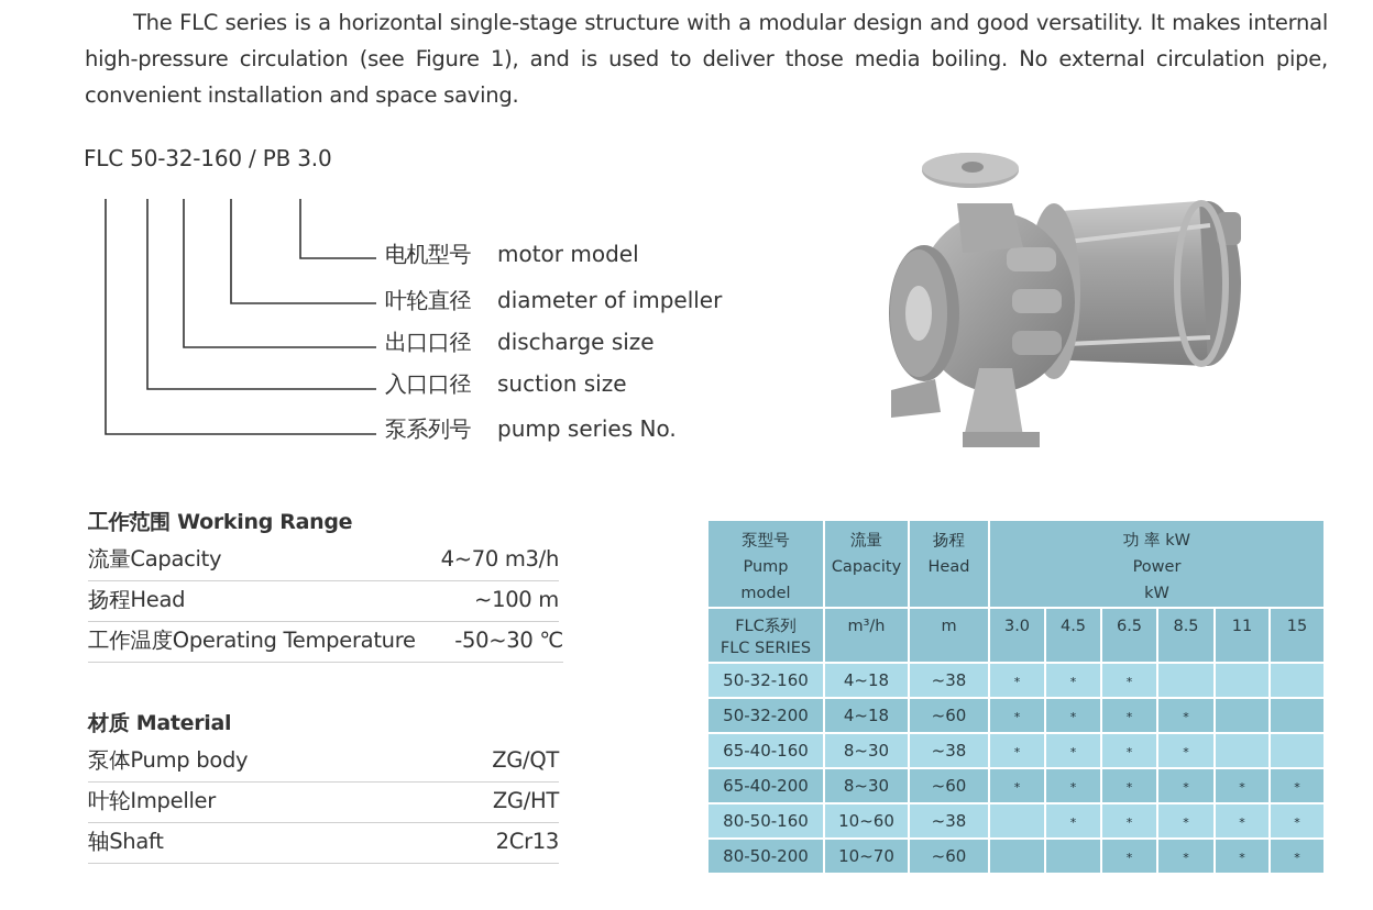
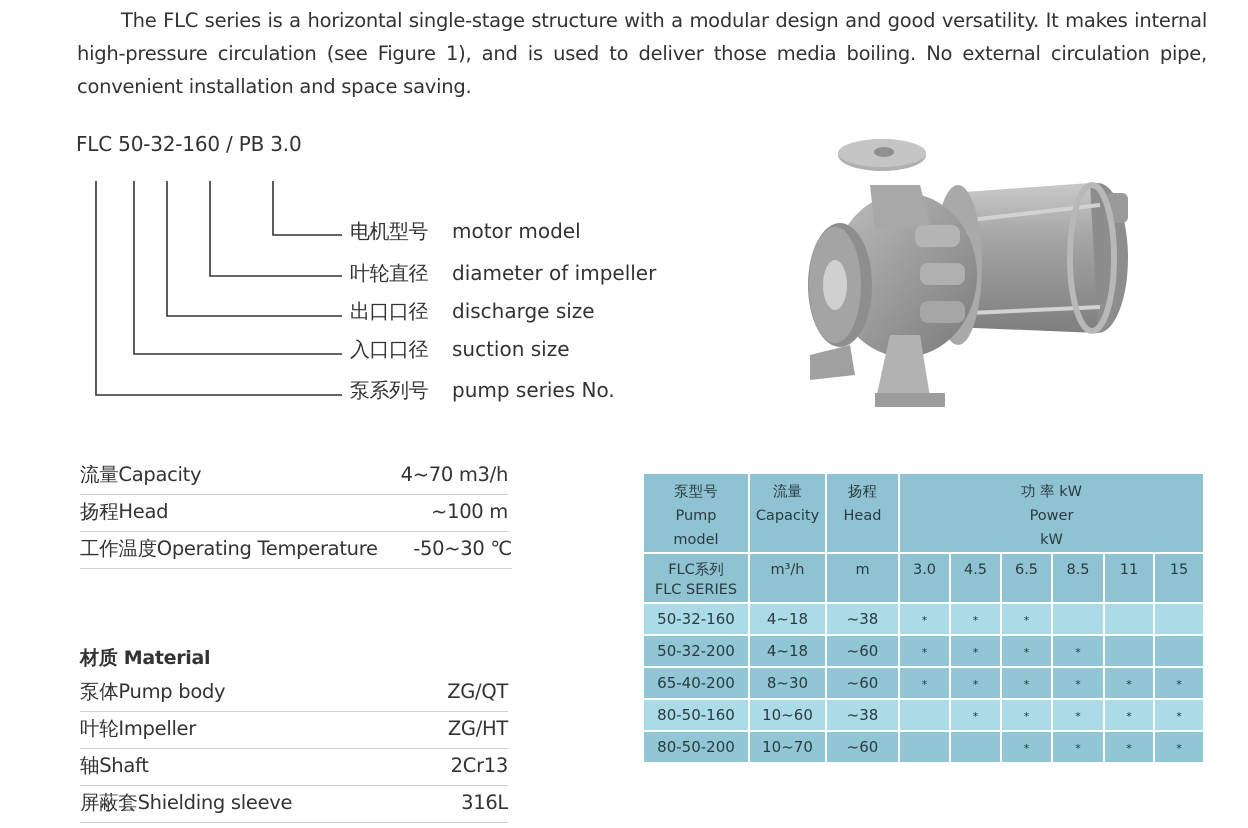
  The FLC series is a horizontal single-stage structure with a modular design and good versatility. It makes internal high-pressure circulation (see Figure 1), and is used to deliver those media boiling. No external circulation pipe, convenient installation and space saving.
  FLC 50-32-160 / PB 3.0
  电机型号 motor model
  叶轮直径 diameter of impeller
  出口口径 discharge size
  入口口径 suction size
  泵系列号 pump series No.
- 工作范围 Working Range
  流量Capacity
  4~70 m3/h
  扬程Head
  ~100 m
  工作温度Operating Temperature
  -50~30 ℃
  材质 Material
  泵体Pump body
  ZG/QT
  叶轮Impeller
  ZG/HT
  轴Shaft
  2Cr13
+ 屏蔽套Shielding sleeve
+ 316L
  泵型号 Pump model	流量 Capacity	扬程 Head	功 率 kW Power kW
  FLC系列 FLC SERIES	m³/h	m	3.0	4.5	6.5	8.5	11	15
  50-32-160	4~18	~38	*	*	*
  50-32-200	4~18	~60	*	*	*	*
- 65-40-160	8~30	~38	*	*	*	*
  65-40-200	8~30	~60	*	*	*	*	*	*
  80-50-160	10~60	~38		*	*	*	*	*
  80-50-200	10~70	~60			*	*	*	*
